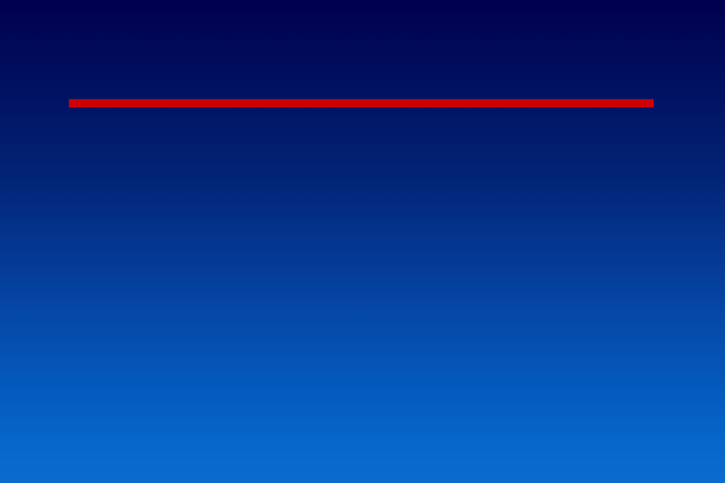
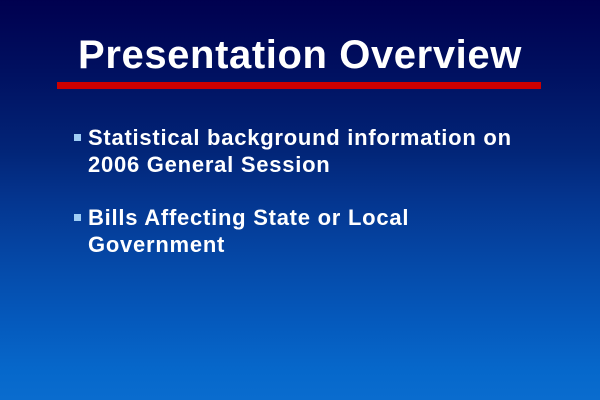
+ Presentation Overview
+ Statistical background information on 2006 General Session
+ Bills Affecting State or Local Government
